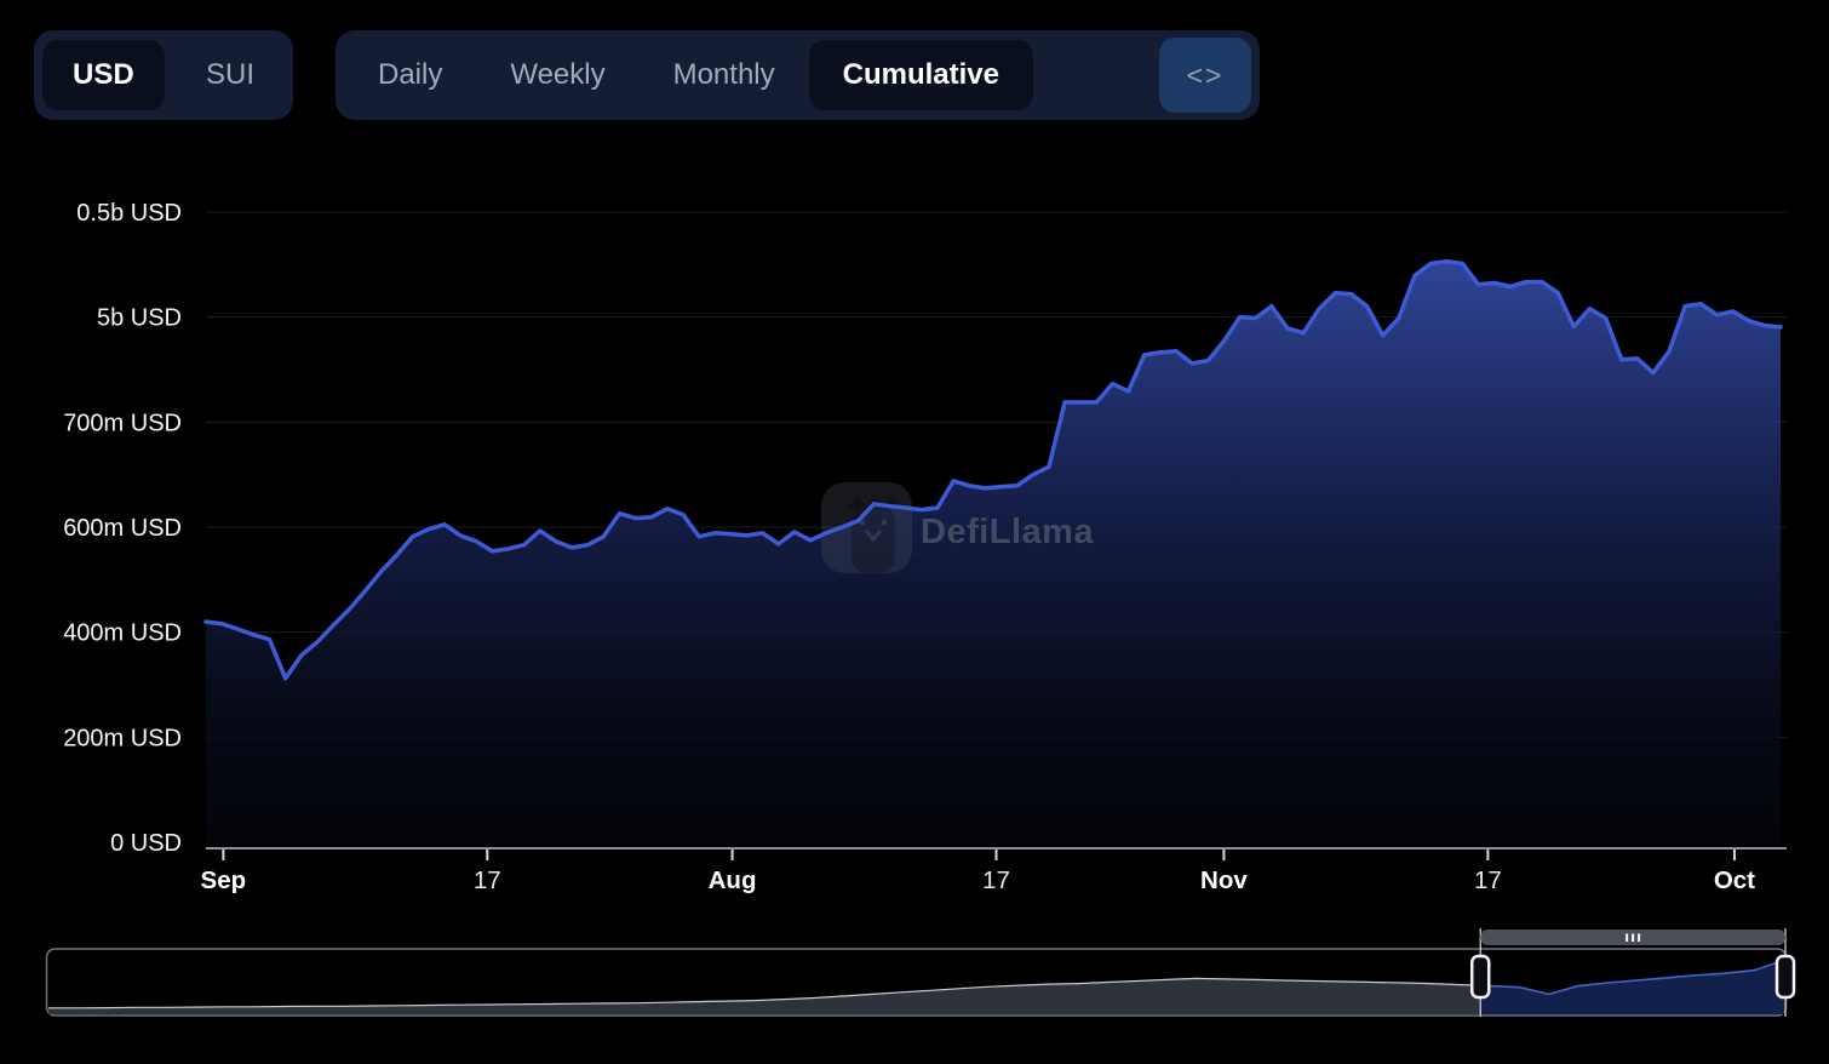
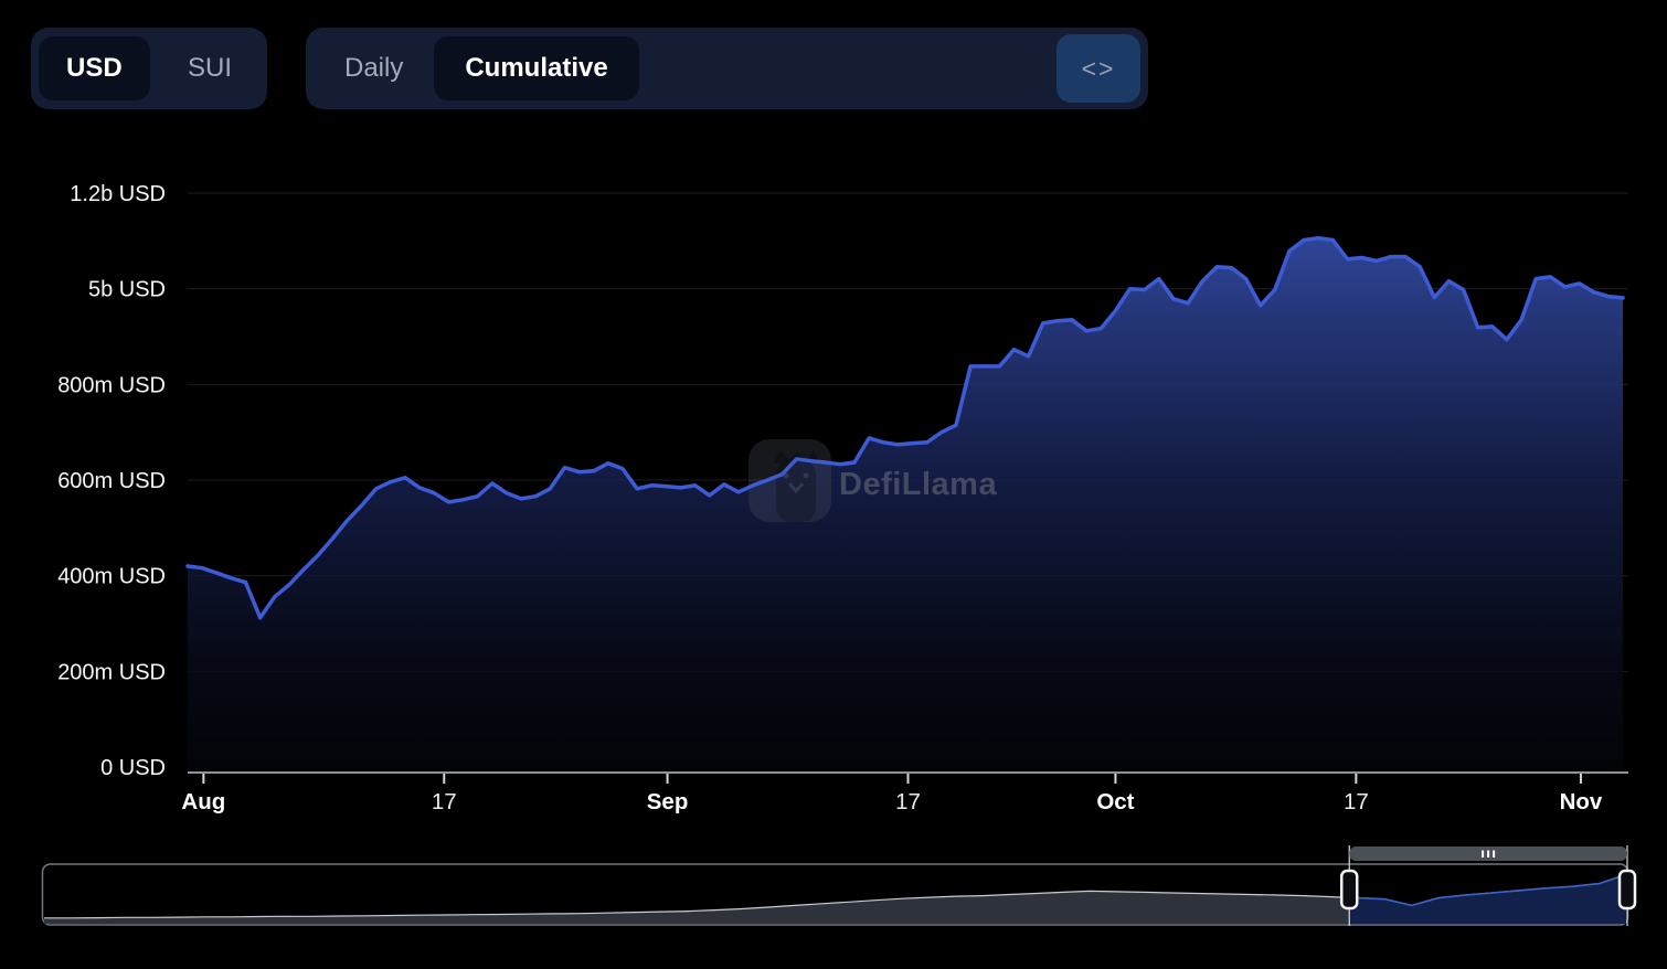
  USD
  SUI
  Daily
- Weekly
- Monthly
  Cumulative
  <>
- 0.5b USD
+ 1.2b USD
  5b USD
- 700m USD
+ 800m USD
  600m USD
  400m USD
  200m USD
  0 USD
  DefiLlama
- Sep
+ Aug
  17
- Aug
+ Sep
  17
- Nov
+ Oct
  17
- Oct
+ Nov
